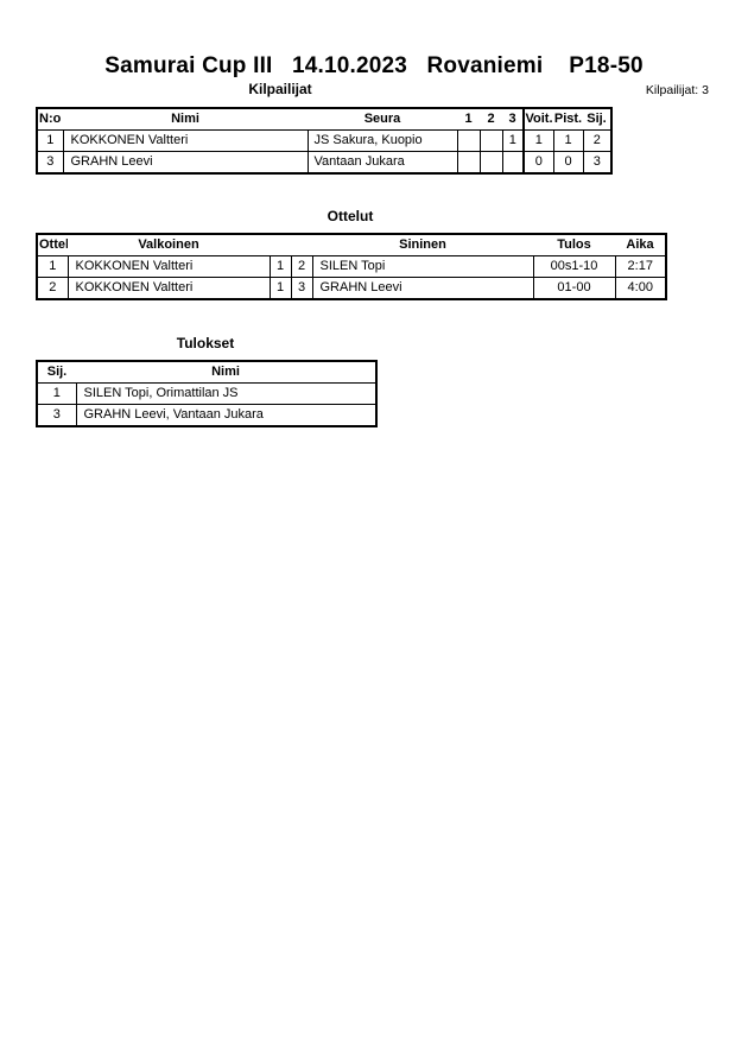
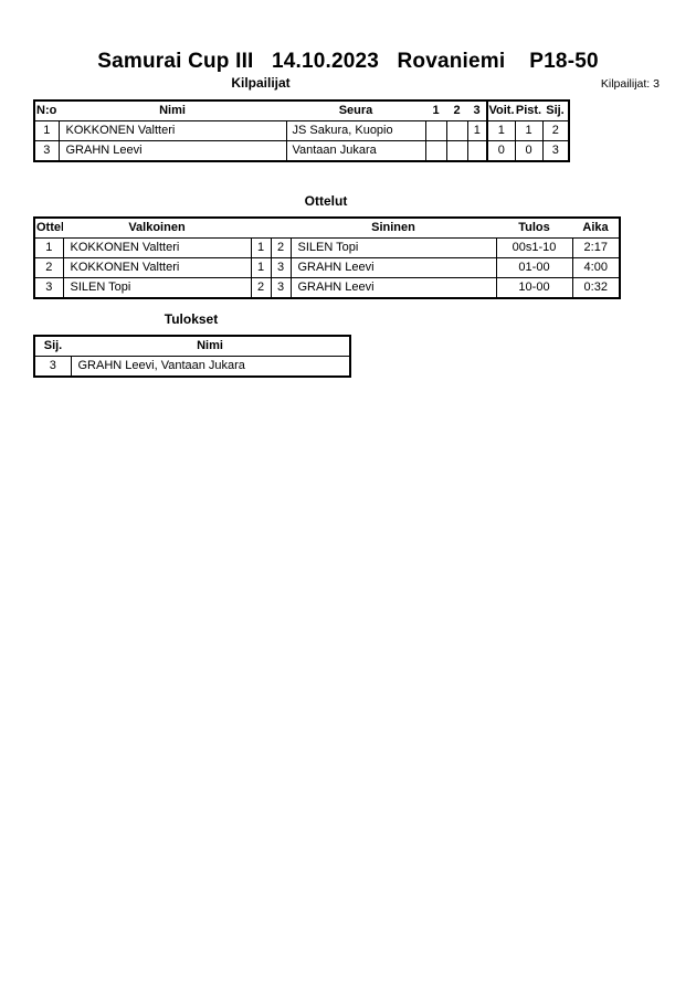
  Samurai Cup III 14.10.2023 Rovaniemi P18-50
  Kilpailijat
  Kilpailijat: 3
  N:o	Nimi	Seura	1	2	3	Voit.	Pist.	Sij.
  1	KOKKONEN Valtteri	JS Sakura, Kuopio			1	1	1	2
  3	GRAHN Leevi	Vantaan Jukara				0	0	3
  Ottelut
  Ottel	Valkoinen			Sininen	Tulos	Aika
  1	KOKKONEN Valtteri	1	2	SILEN Topi	00s1-10	2:17
  2	KOKKONEN Valtteri	1	3	GRAHN Leevi	01-00	4:00
+ 3	SILEN Topi	2	3	GRAHN Leevi	10-00	0:32
  Tulokset
  Sij.	Nimi
- 1	SILEN Topi, Orimattilan JS
  3	GRAHN Leevi, Vantaan Jukara
